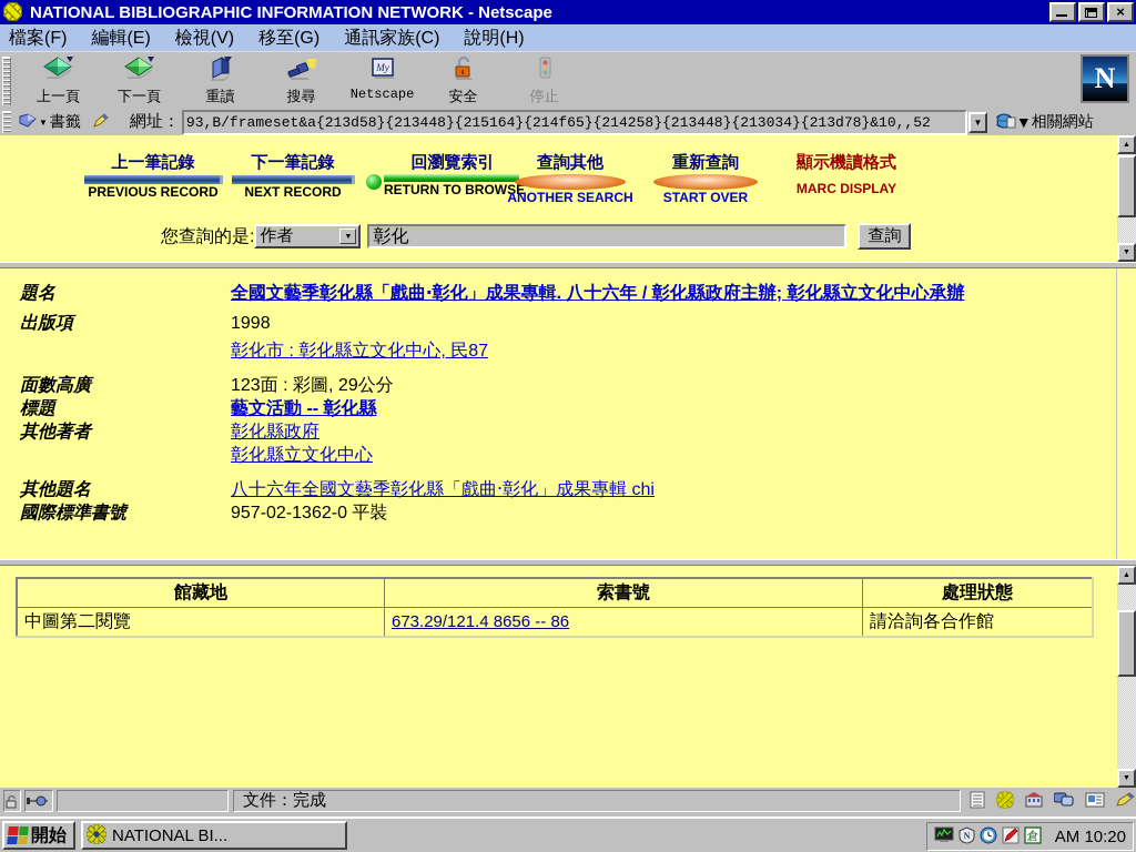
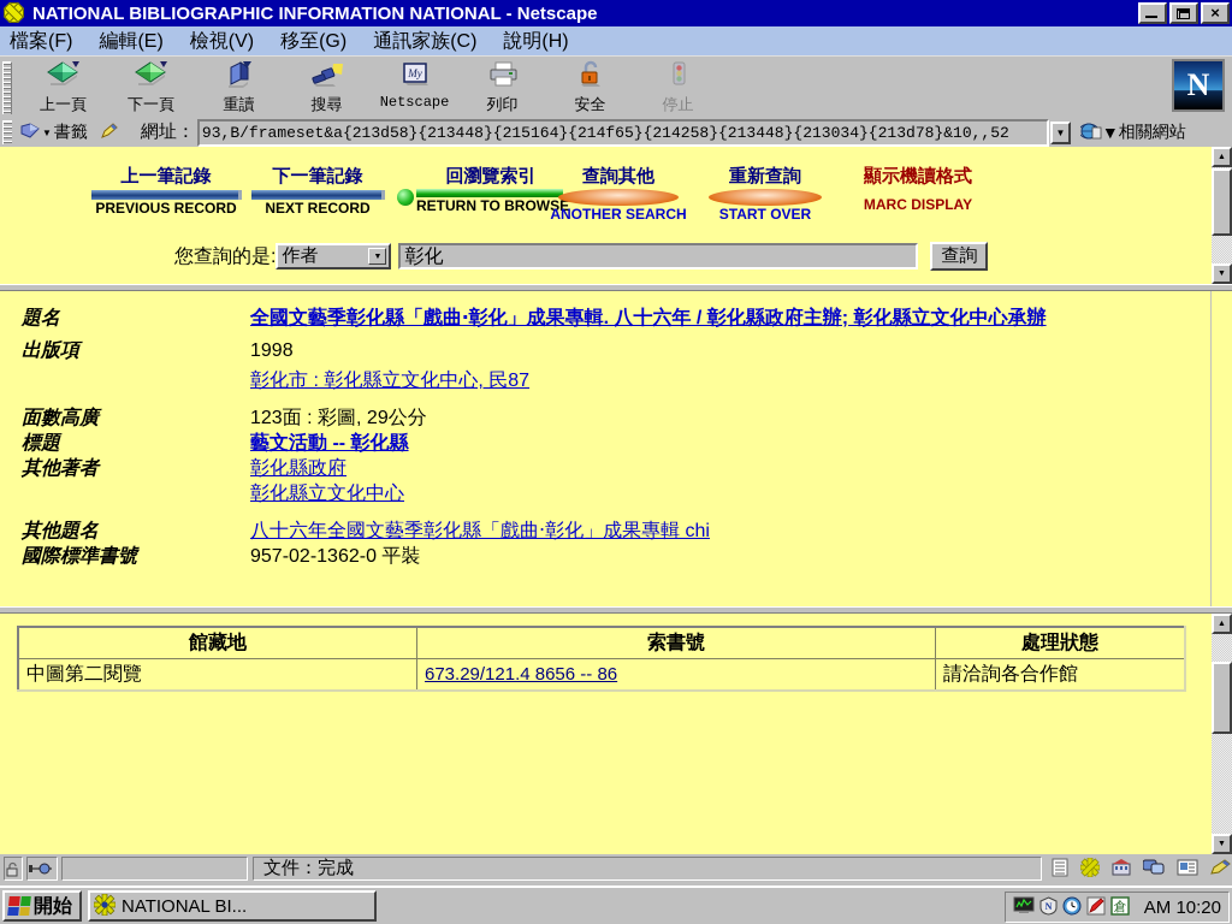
- NATIONAL BIBLIOGRAPHIC INFORMATION NETWORK - Netscape
+ NATIONAL BIBLIOGRAPHIC INFORMATION NATIONAL - Netscape
  ×
  檔案(F)
  編輯(E)
  檢視(V)
  移至(G)
  通訊家族(C)
  說明(H)
  上一頁
  下一頁
  重讀
  搜尋
  My
  Netscape
+ 列印
  安全
  停止
  N
  ▼
  書籤
  網址：
  93,B/frameset&a{213d58}{213448}{215164}{214f65}{214258}{213448}{213034}{213d78}&10,,52
  ▼
  ▼
  相關網站
  上一筆記錄
  PREVIOUS RECORD
  下一筆記錄
  NEXT RECORD
  回瀏覽索引
  RETURN TO BROWSE
  查詢其他
  ANOTHER SEARCH
  重新查詢
  START OVER
  顯示機讀格式
  MARC DISPLAY
  您查詢的是:
  作者
  彰化
  查詢
  題名
  全國文藝季彰化縣「戲曲‧彰化」成果專輯. 八十六年 / 彰化縣政府主辦; 彰化縣立文化中心承辦
  出版項
  1998
  彰化市 : 彰化縣立文化中心, 民87
  面數高廣
  123面 : 彩圖, 29公分
  標題
  藝文活動 -- 彰化縣
  其他著者
  彰化縣政府
  彰化縣立文化中心
  其他題名
  八十六年全國文藝季彰化縣「戲曲‧彰化」成果專輯 chi
  國際標準書號
  957-02-1362-0 平裝
  館藏地	索書號	處理狀態
  中圖第二閱覽	673.29/121.4 8656 -- 86	請洽詢各合作館
  文件：完成
  開始
  NATIONAL BI...
  N
  倉
  AM 10:20
